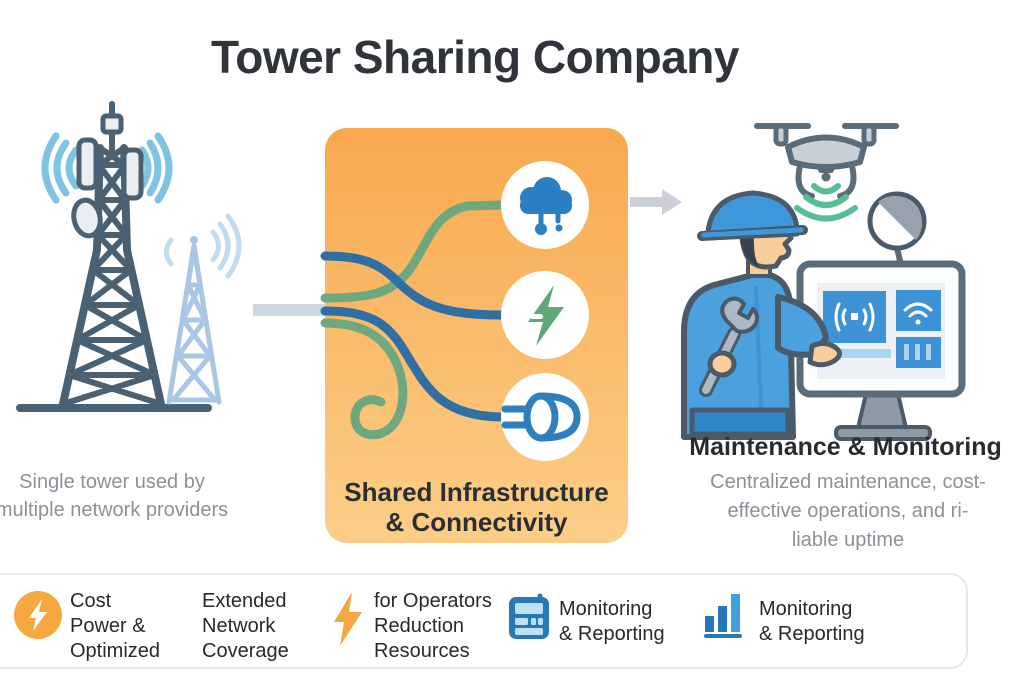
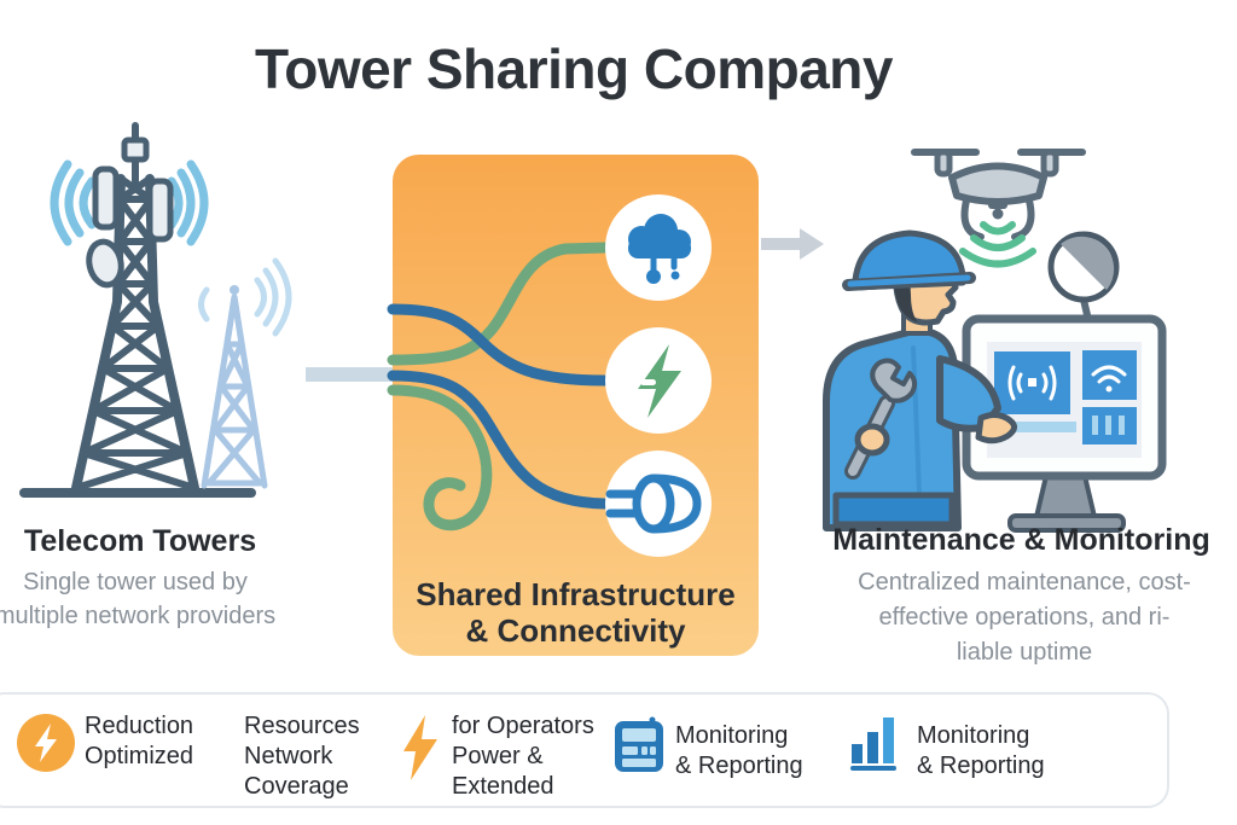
  Tower Sharing Company
+ Telecom Towers
  Single tower used by
  multiple network providers
  Shared Infrastructure
  & Connectivity
  Maintenance & Monitoring
  Centralized maintenance, cost-
  effective operations, and ri-
  liable uptime
- Cost
- Power &
+ Reduction
  Optimized
- Extended
+ Resources
  Network
  Coverage
  for Operators
- Reduction
+ Power &
- Resources
+ Extended
  Monitoring
  & Reporting
  Monitoring
  & Reporting
